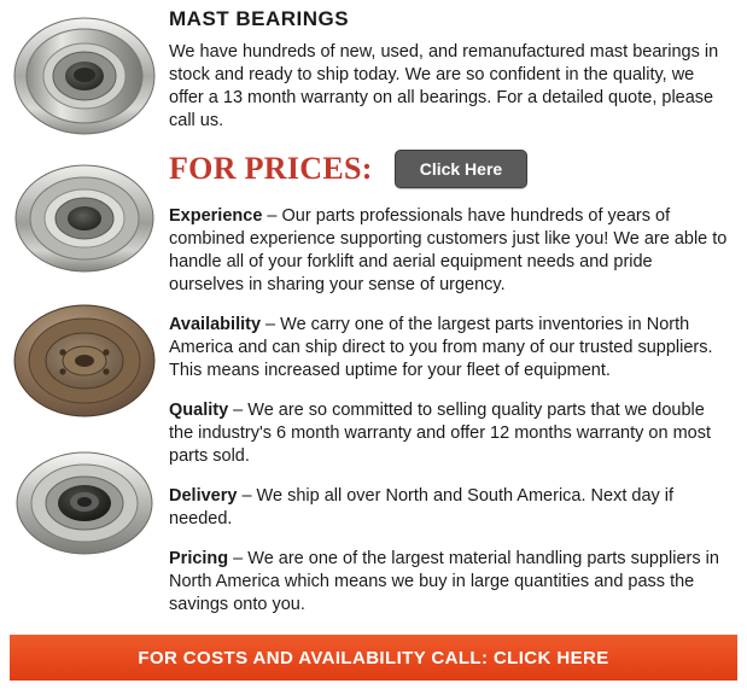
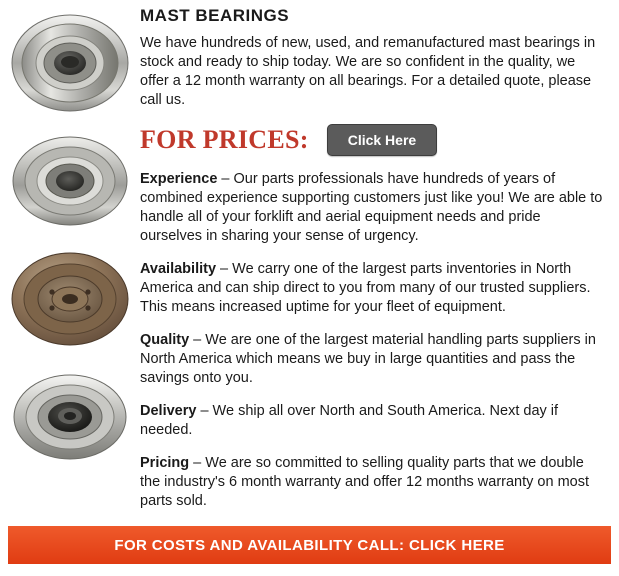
  MAST BEARINGS
- We have hundreds of new, used, and remanufactured mast bearings in stock and ready to ship today. We are so confident in the quality, we offer a 13 month warranty on all bearings. For a detailed quote, please call us.
+ We have hundreds of new, used, and remanufactured mast bearings in stock and ready to ship today. We are so confident in the quality, we offer a 12 month warranty on all bearings. For a detailed quote, please call us.
  FOR PRICES:
  Click Here
  Experience – Our parts professionals have hundreds of years of combined experience supporting customers just like you! We are able to handle all of your forklift and aerial equipment needs and pride ourselves in sharing your sense of urgency.
  Availability – We carry one of the largest parts inventories in North America and can ship direct to you from many of our trusted suppliers. This means increased uptime for your fleet of equipment.
- Quality – We are so committed to selling quality parts that we double the industry's 6 month warranty and offer 12 months warranty on most parts sold.
+ Quality – We are one of the largest material handling parts suppliers in North America which means we buy in large quantities and pass the savings onto you.
  Delivery – We ship all over North and South America. Next day if needed.
- Pricing – We are one of the largest material handling parts suppliers in North America which means we buy in large quantities and pass the savings onto you.
+ Pricing – We are so committed to selling quality parts that we double the industry's 6 month warranty and offer 12 months warranty on most parts sold.
  FOR COSTS AND AVAILABILITY CALL: CLICK HERE
